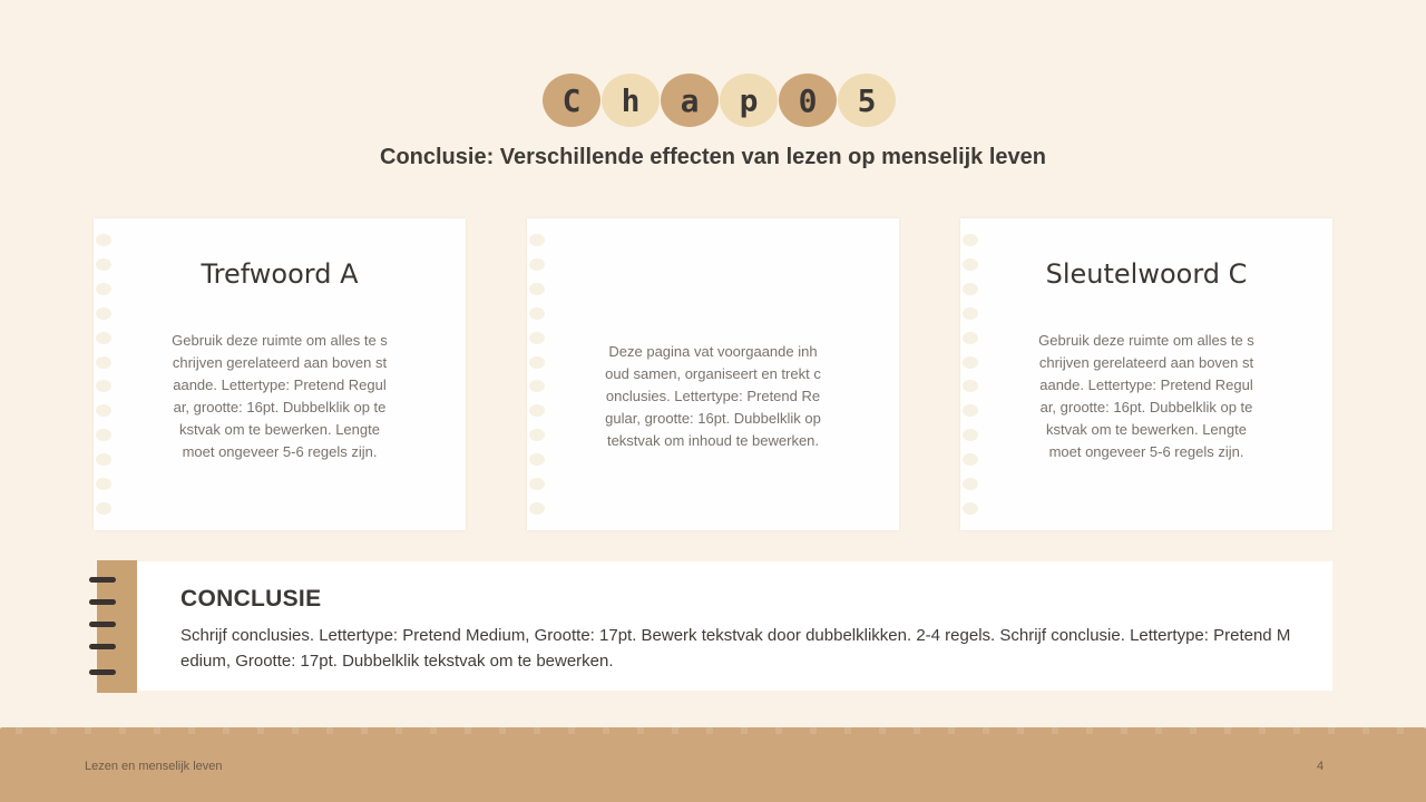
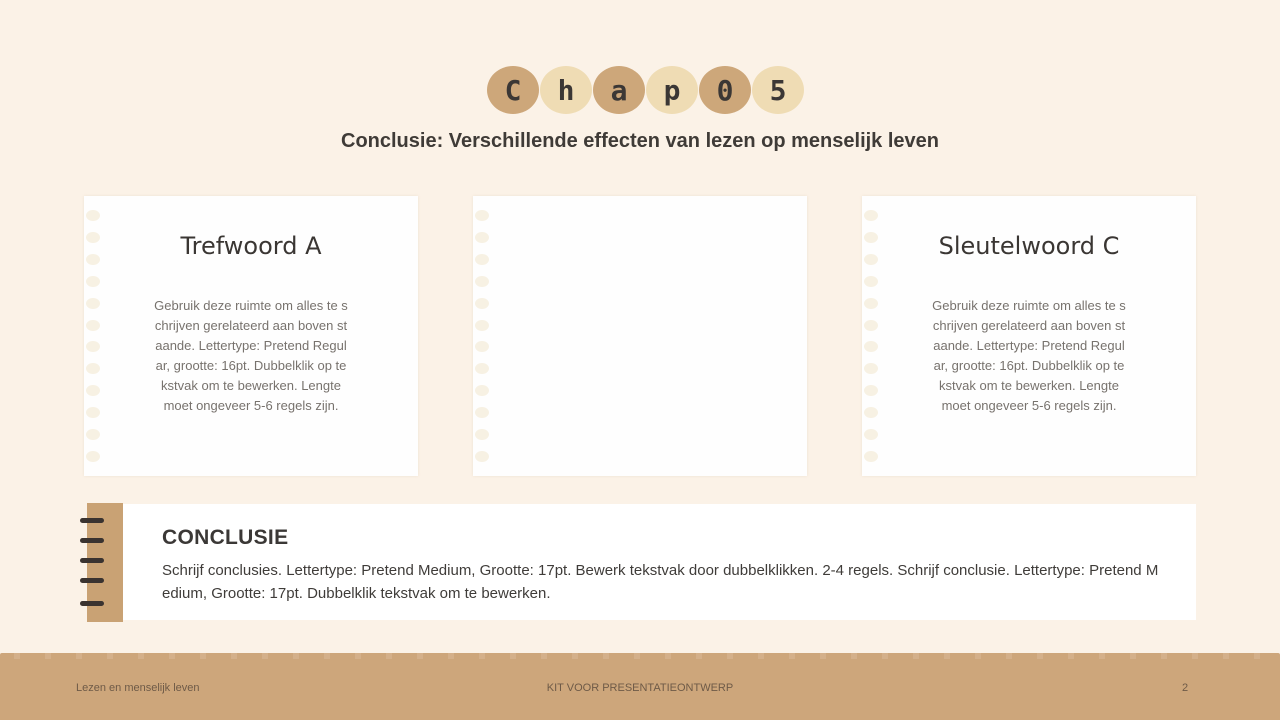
  C
  h
  a
  p
  0
  5
  Conclusie: Verschillende effecten van lezen op menselijk leven
  Trefwoord A
  Gebruik deze ruimte om alles te schrijven gerelateerd aan boven staande. Lettertype: Pretend Regular, grootte: 16pt. Dubbelklik op tekstvak om te bewerken. Lengte moet ongeveer 5-6 regels zijn.
- Deze pagina vat voorgaande inhoud samen, organiseert en trekt conclusies. Lettertype: Pretend Regular, grootte: 16pt. Dubbelklik op tekstvak om inhoud te bewerken.
  Sleutelwoord C
  Gebruik deze ruimte om alles te schrijven gerelateerd aan boven staande. Lettertype: Pretend Regular, grootte: 16pt. Dubbelklik op tekstvak om te bewerken. Lengte moet ongeveer 5-6 regels zijn.
  CONCLUSIE
  Schrijf conclusies. Lettertype: Pretend Medium, Grootte: 17pt. Bewerk tekstvak door dubbelklikken. 2-4 regels. Schrijf conclusie. Lettertype: Pretend Medium, Grootte: 17pt. Dubbelklik tekstvak om te bewerken.
  Lezen en menselijk leven
+ KIT VOOR PRESENTATIEONTWERP
- 4
+ 2
